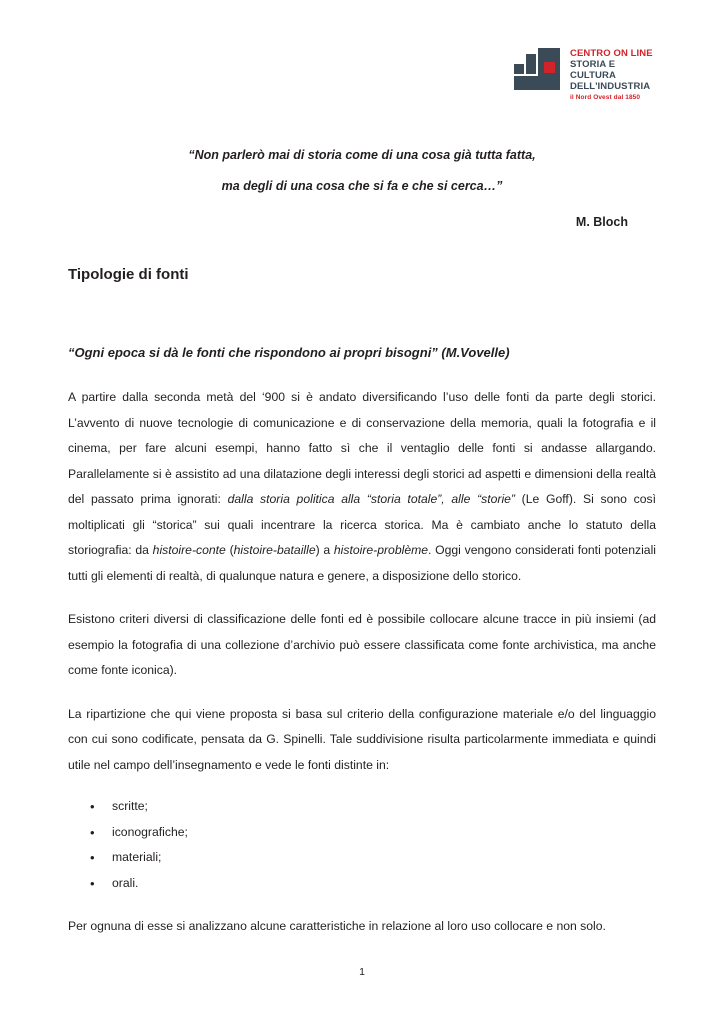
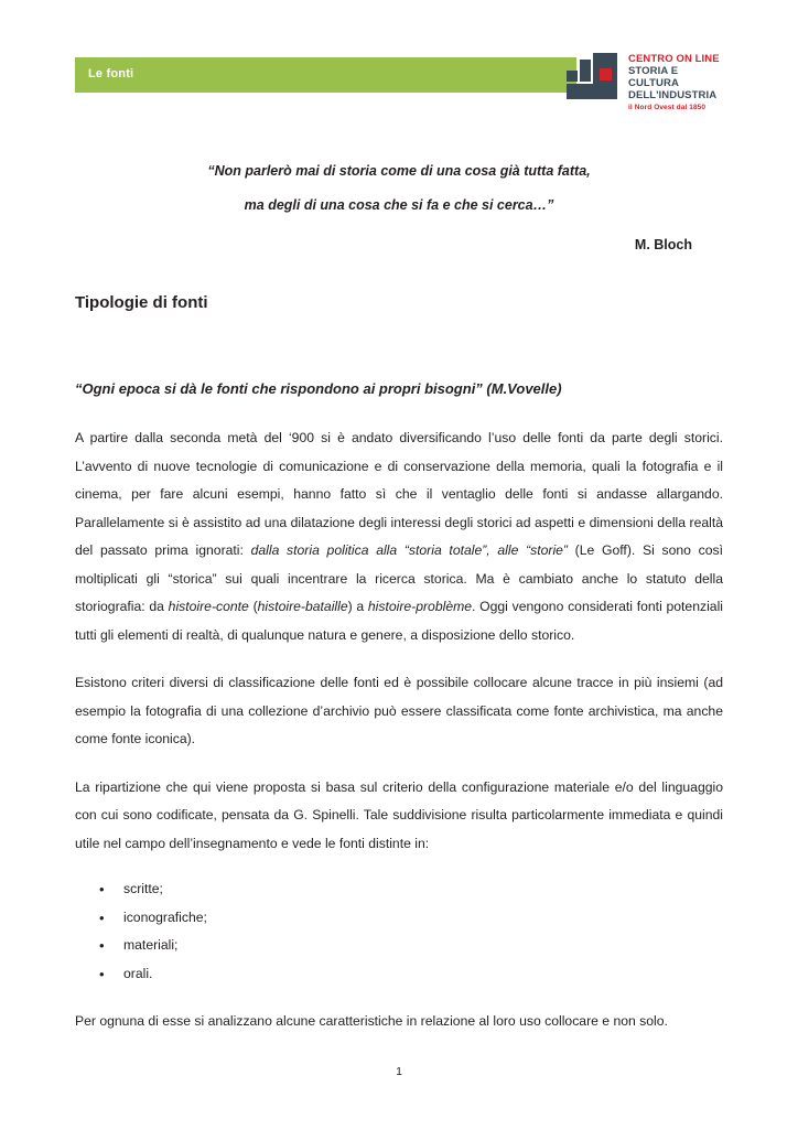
+ Le fonti
  CENTRO ON LINE
  STORIA E CULTURA
  DELL'INDUSTRIA
  “Non parlerò mai di storia come di una cosa già tutta fatta,
  ma degli di una cosa che si fa e che si cerca…”
  M. Bloch
  Tipologie di fonti
  “Ogni epoca si dà le fonti che rispondono ai propri bisogni” (M.Vovelle)
  A partire dalla seconda metà del ‘900 si è andato diversificando l’uso delle fonti da parte degli storici. L’avvento di nuove tecnologie di comunicazione e di conservazione della memoria, quali la fotografia e il cinema, per fare alcuni esempi, hanno fatto sì che il ventaglio delle fonti si andasse allargando. Parallelamente si è assistito ad una dilatazione degli interessi degli storici ad aspetti e dimensioni della realtà del passato prima ignorati: dalla storia politica alla “storia totale”, alle “storie” (Le Goff). Si sono così moltiplicati gli “storica” sui quali incentrare la ricerca storica. Ma è cambiato anche lo statuto della storiografia: da histoire-conte (histoire-bataille) a histoire-problème. Oggi vengono considerati fonti potenziali tutti gli elementi di realtà, di qualunque natura e genere, a disposizione dello storico.
  Esistono criteri diversi di classificazione delle fonti ed è possibile collocare alcune tracce in più insiemi (ad esempio la fotografia di una collezione d’archivio può essere classificata come fonte archivistica, ma anche come fonte iconica).
  La ripartizione che qui viene proposta si basa sul criterio della configurazione materiale e/o del linguaggio con cui sono codificate, pensata da G. Spinelli. Tale suddivisione risulta particolarmente immediata e quindi utile nel campo dell’insegnamento e vede le fonti distinte in:
  scritte;
  iconografiche;
  materiali;
  orali.
  Per ognuna di esse si analizzano alcune caratteristiche in relazione al loro uso collocare e non solo.
  1
